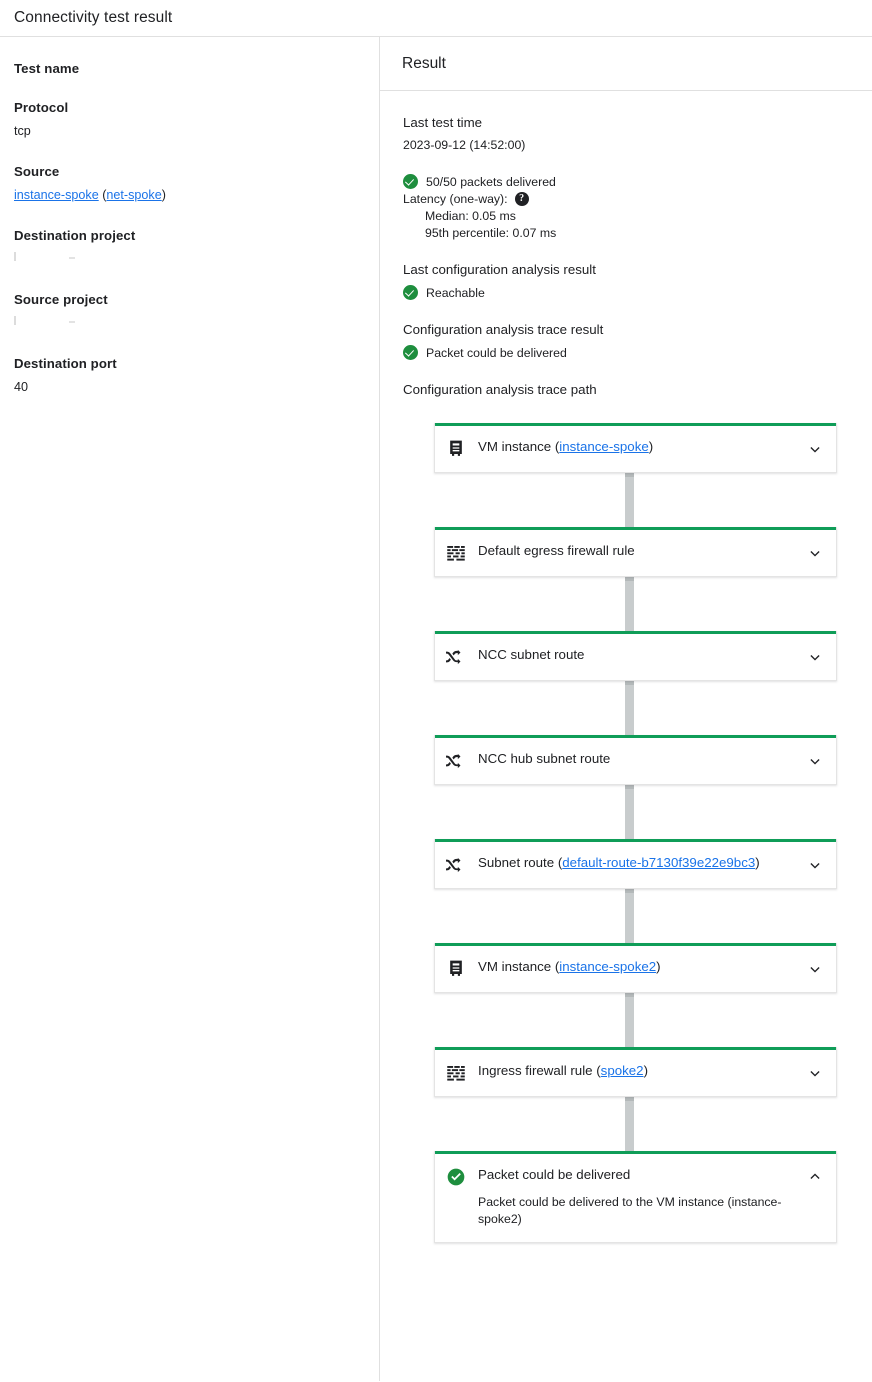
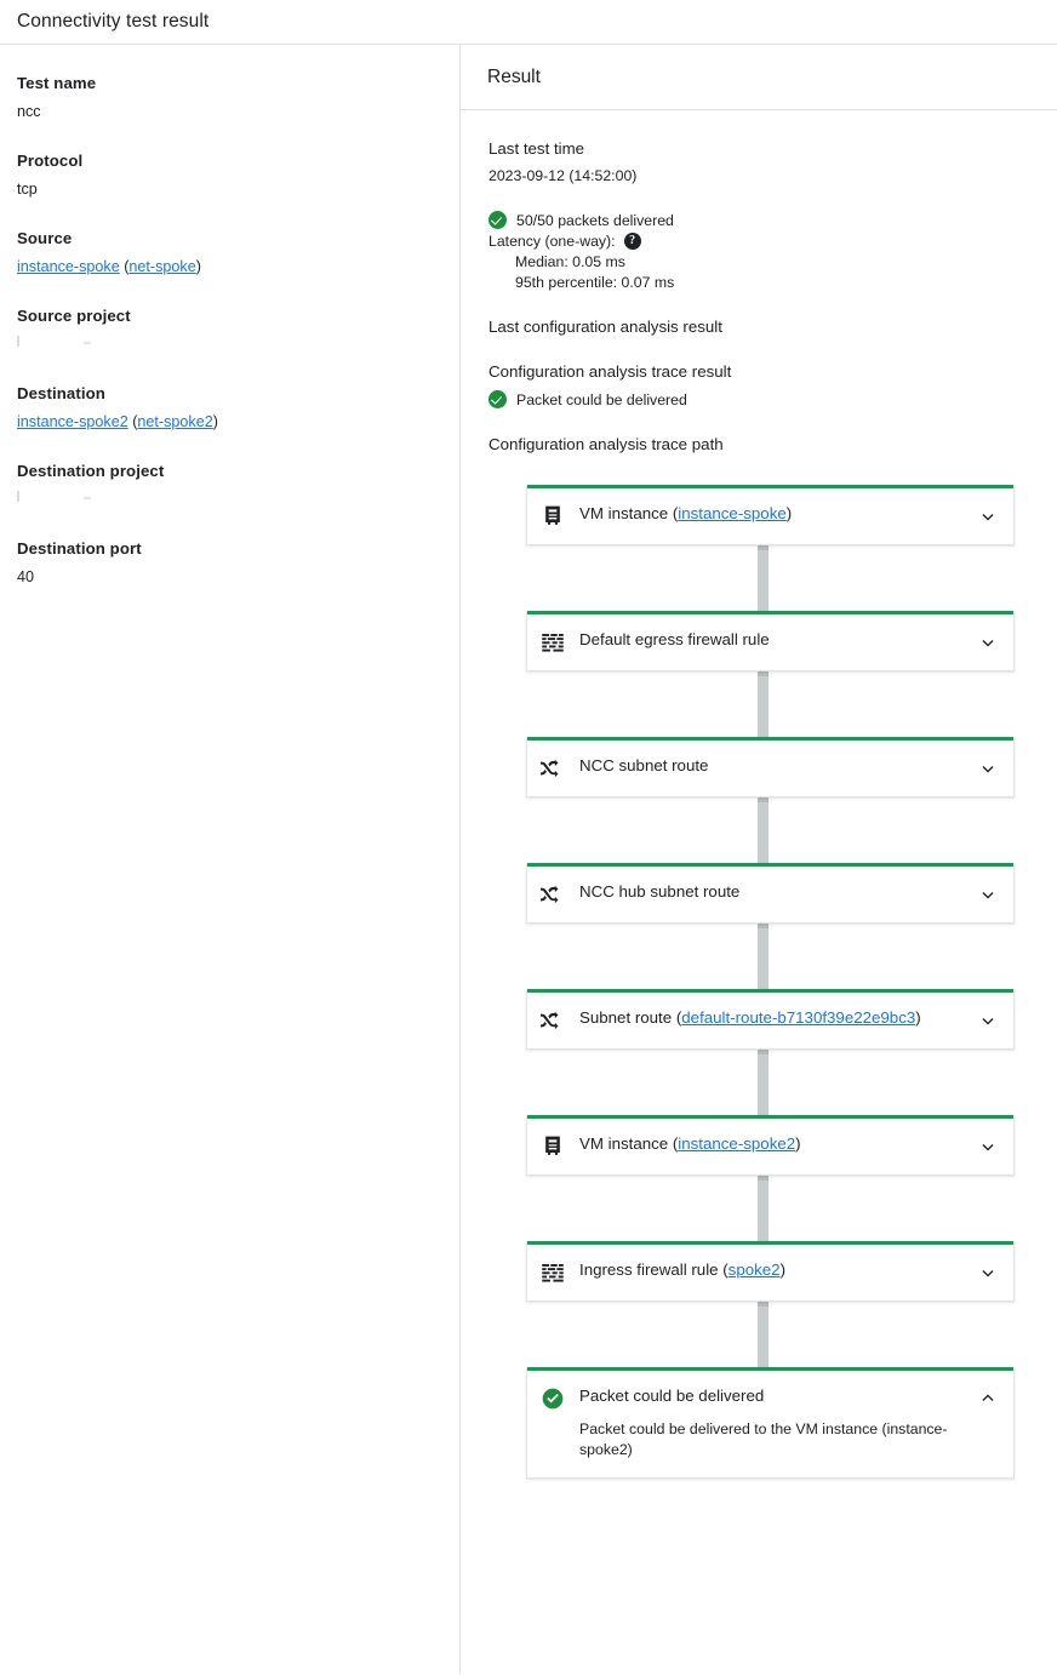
  Connectivity test result
  Test name
+ ncc
  Protocol
  tcp
  Source
  instance-spoke (net-spoke)
- Destination project
+ Source project
+ Destination
+ instance-spoke2 (net-spoke2)
- Source project
+ Destination project
  Destination port
  40
  Result
  Last test time
  2023-09-12 (14:52:00)
  50/50 packets delivered
  Latency (one-way):
  ?
  Median: 0.05 ms
  95th percentile: 0.07 ms
  Last configuration analysis result
- Reachable
  Configuration analysis trace result
  Packet could be delivered
  Configuration analysis trace path
  VM instance (instance-spoke)
  Default egress firewall rule
  NCC subnet route
  NCC hub subnet route
  Subnet route (default-route-b7130f39e22e9bc3)
  VM instance (instance-spoke2)
  Ingress firewall rule (spoke2)
  Packet could be delivered
  Packet could be delivered to the VM instance (instance-spoke2)
